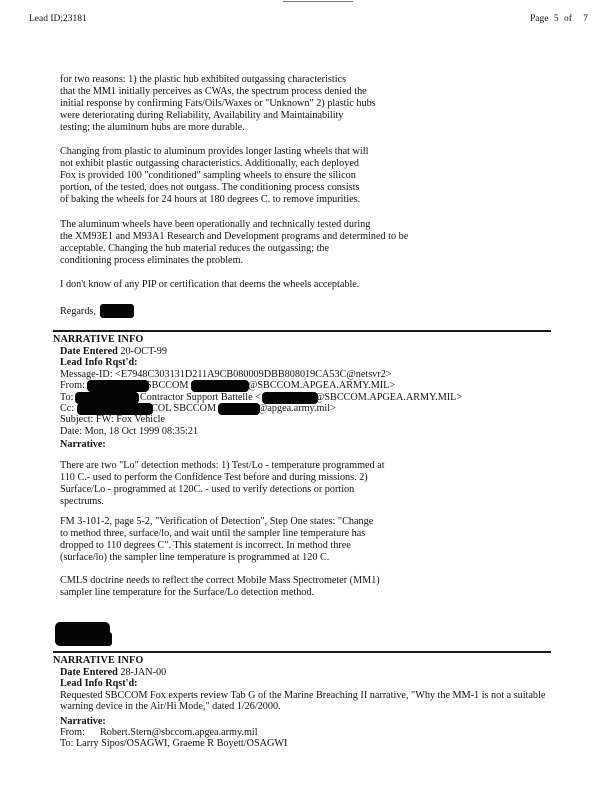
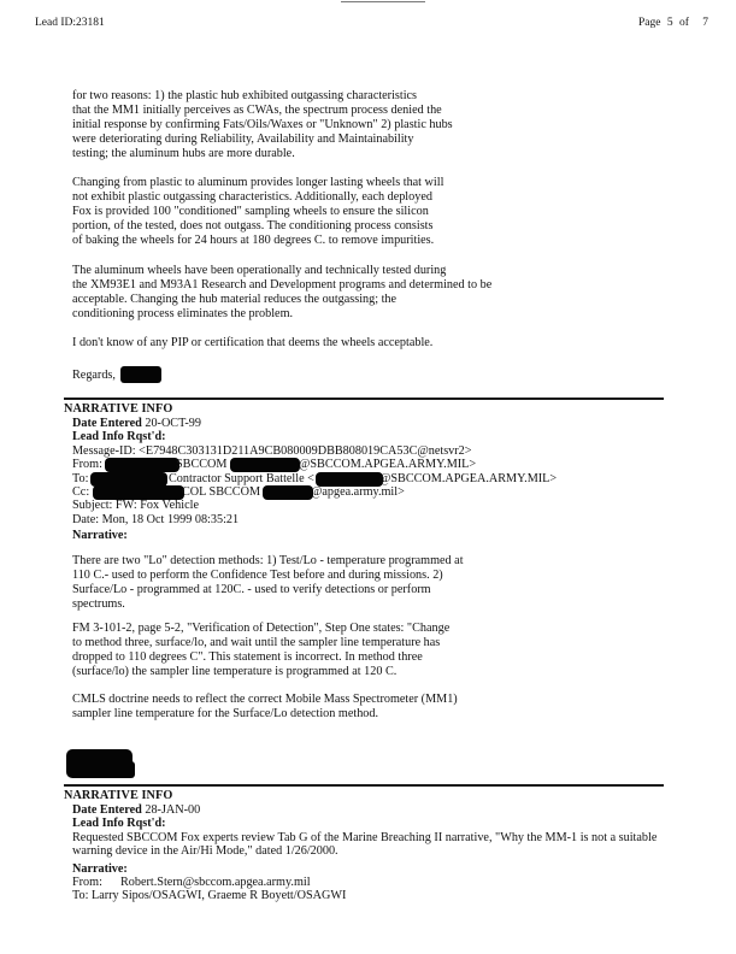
  Lead ID:23181
  Page 5 of 7
  for two reasons: 1) the plastic hub exhibited outgassing characteristics
  that the MM1 initially perceives as CWAs, the spectrum process denied the
  initial response by confirming Fats/Oils/Waxes or "Unknown" 2) plastic hubs
  were deteriorating during Reliability, Availability and Maintainability
  testing; the aluminum hubs are more durable.
  Changing from plastic to aluminum provides longer lasting wheels that will
  not exhibit plastic outgassing characteristics. Additionally, each deployed
  Fox is provided 100 "conditioned" sampling wheels to ensure the silicon
  portion, of the tested, does not outgass. The conditioning process consists
  of baking the wheels for 24 hours at 180 degrees C. to remove impurities.
  The aluminum wheels have been operationally and technically tested during
  the XM93E1 and M93A1 Research and Development programs and determined to be
  acceptable. Changing the hub material reduces the outgassing; the
  conditioning process eliminates the problem.
  I don't know of any PIP or certification that deems the wheels acceptable.
  Regards,
  NARRATIVE INFO
  Date Entered 20-OCT-99
  Lead Info Rqst'd:
  Message-ID: <E7948C303131D211A9CB080009DBB808019CA53C@netsvr2>
  From:
  SBCCOM
  @SBCCOM.APGEA.ARMY.MIL>
  To:
  Contractor Support Battelle <
  @SBCCOM.APGEA.ARMY.MIL>
  Cc:
  COL SBCCOM
  @apgea.army.mil>
  Subject: FW: Fox Vehicle
  Date: Mon, 18 Oct 1999 08:35:21
  Narrative:
  There are two "Lo" detection methods: 1) Test/Lo - temperature programmed at
  110 C.- used to perform the Confidence Test before and during missions. 2)
- Surface/Lo - programmed at 120C. - used to verify detections or portion
+ Surface/Lo - programmed at 120C. - used to verify detections or perform
  spectrums.
  FM 3-101-2, page 5-2, "Verification of Detection", Step One states: "Change
  to method three, surface/lo, and wait until the sampler line temperature has
  dropped to 110 degrees C". This statement is incorrect. In method three
  (surface/lo) the sampler line temperature is programmed at 120 C.
  CMLS doctrine needs to reflect the correct Mobile Mass Spectrometer (MM1)
  sampler line temperature for the Surface/Lo detection method.
  NARRATIVE INFO
  Date Entered 28-JAN-00
  Lead Info Rqst'd:
  Requested SBCCOM Fox experts review Tab G of the Marine Breaching II narrative, "Why the MM-1 is not a suitable
  warning device in the Air/Hi Mode," dated 1/26/2000.
  Narrative:
  From:
  Robert.Stern@sbccom.apgea.army.mil
  To: Larry Sipos/OSAGWI, Graeme R Boyett/OSAGWI
